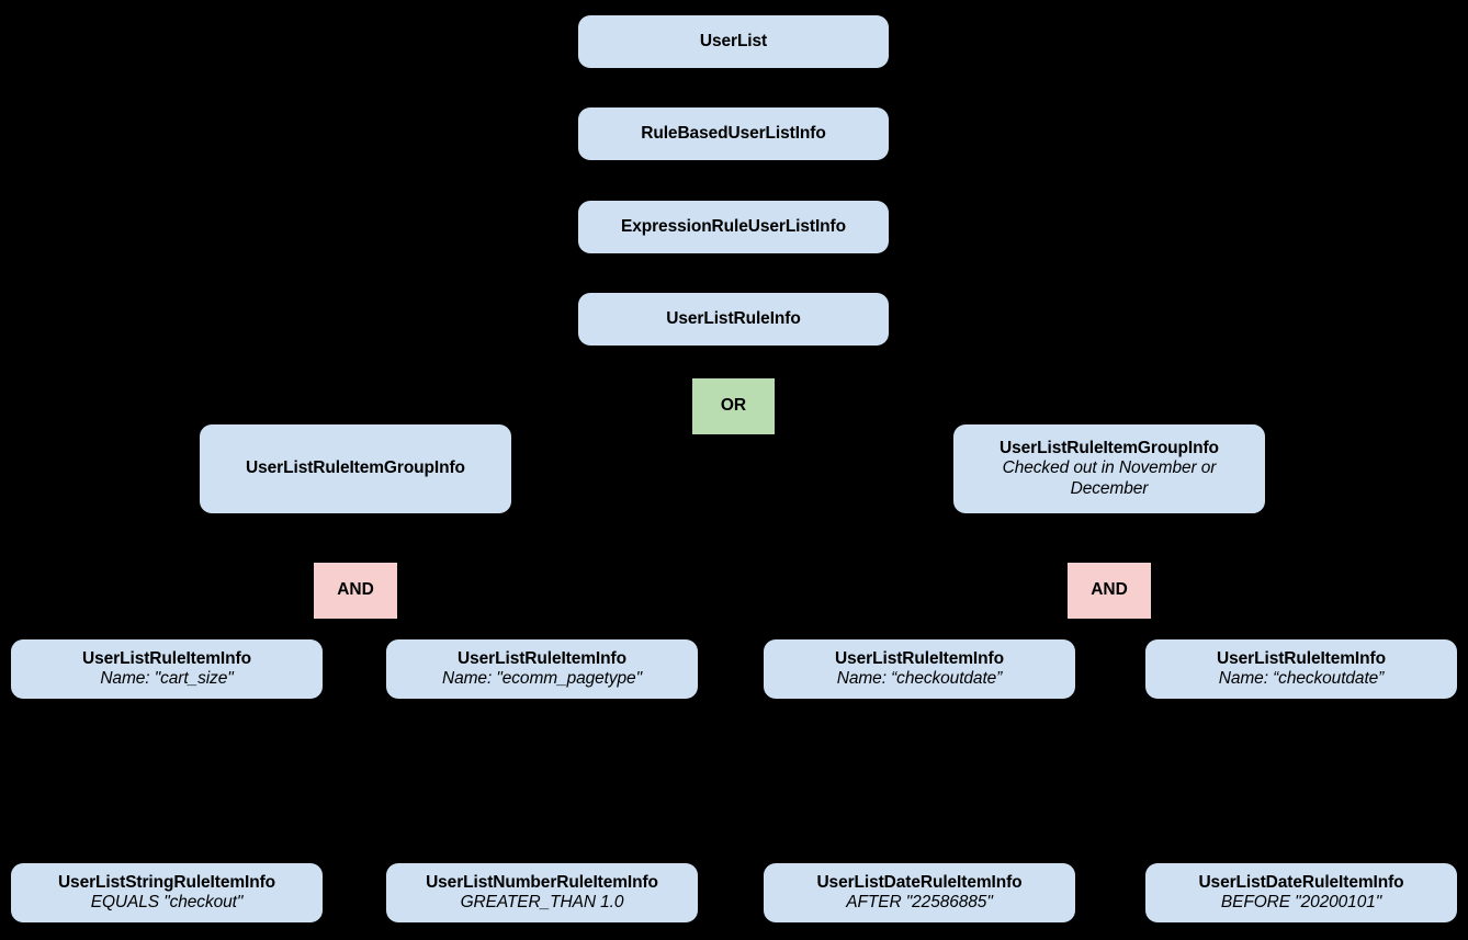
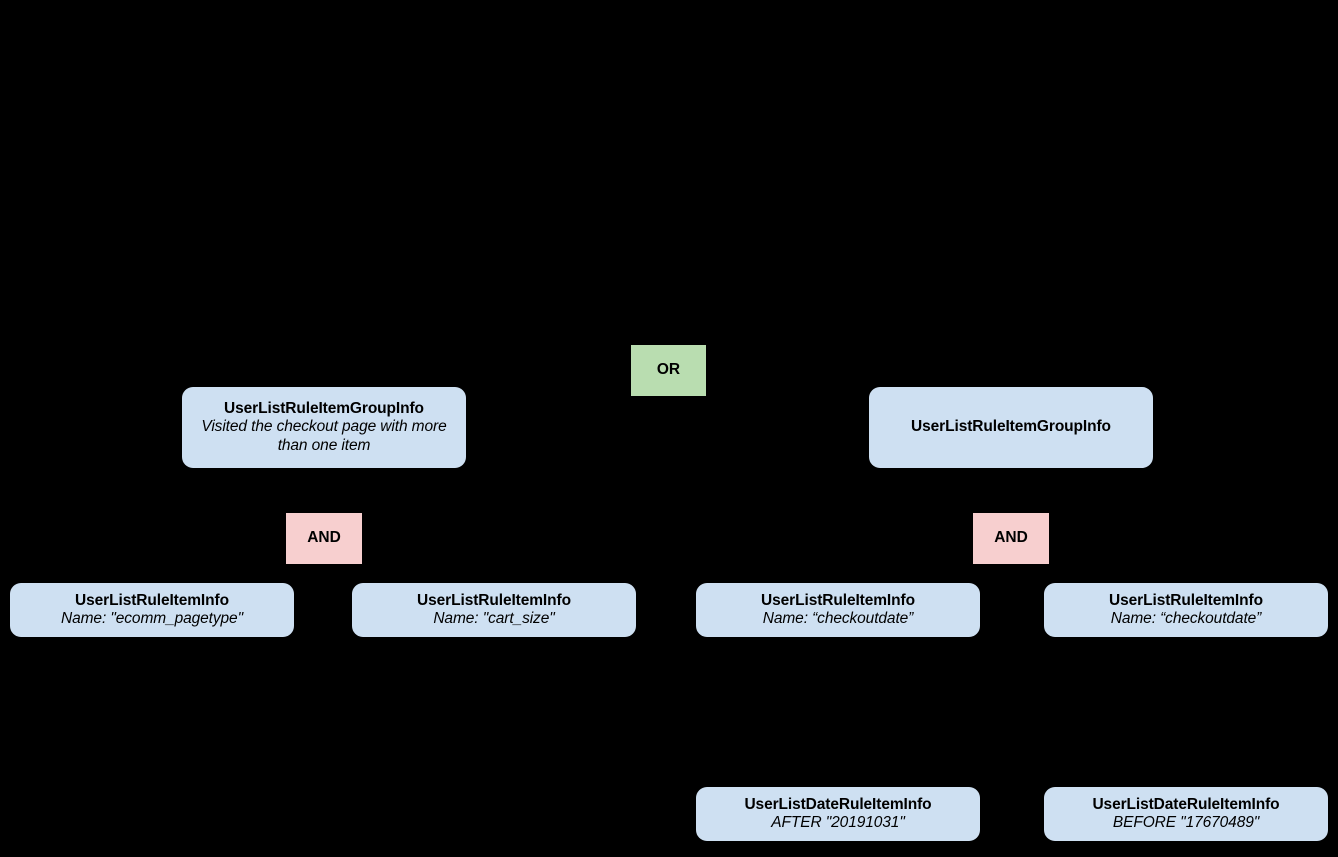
- UserList
- RuleBasedUserListInfo
- ExpressionRuleUserListInfo
- UserListRuleInfo
  OR
  UserListRuleItemGroupInfo
+ Visited the checkout page with more than one item
  UserListRuleItemGroupInfo
- Checked out in November or December
  AND
  AND
  UserListRuleItemInfo
- Name: "cart_size"
+ Name: "ecomm_pagetype"
  UserListRuleItemInfo
- Name: "ecomm_pagetype"
+ Name: "cart_size"
  UserListRuleItemInfo
  Name: “checkoutdate”
  UserListRuleItemInfo
  Name: “checkoutdate”
- UserListStringRuleItemInfo
- EQUALS "checkout"
- UserListNumberRuleItemInfo
- GREATER_THAN 1.0
  UserListDateRuleItemInfo
- AFTER "22586885"
+ AFTER "20191031"
  UserListDateRuleItemInfo
- BEFORE "20200101"
+ BEFORE "17670489"
